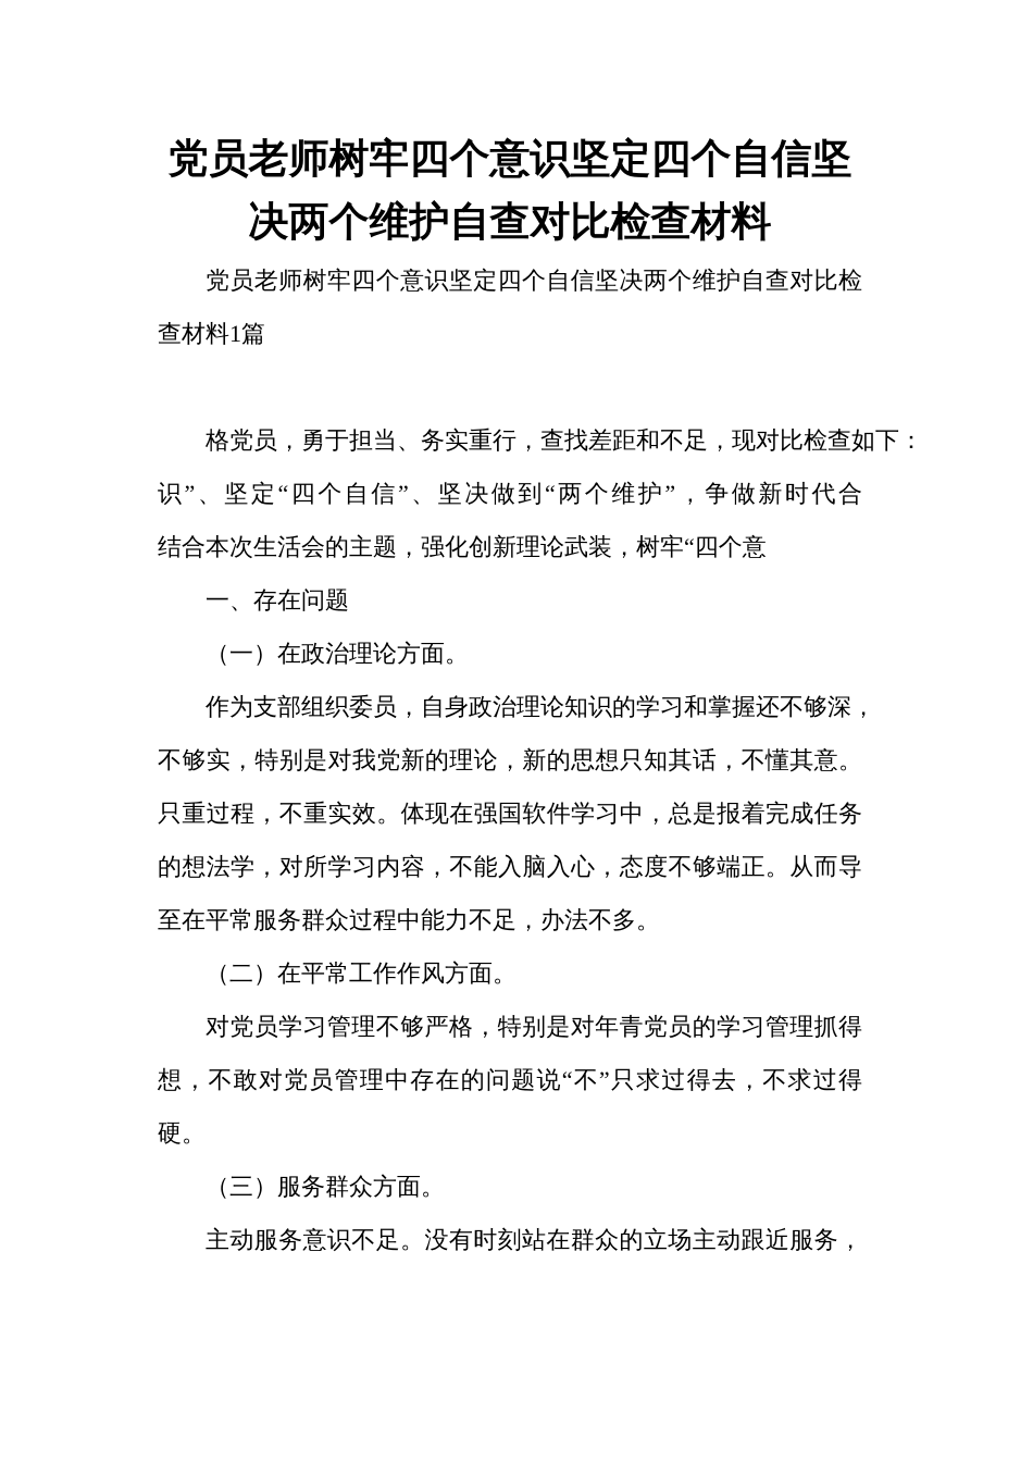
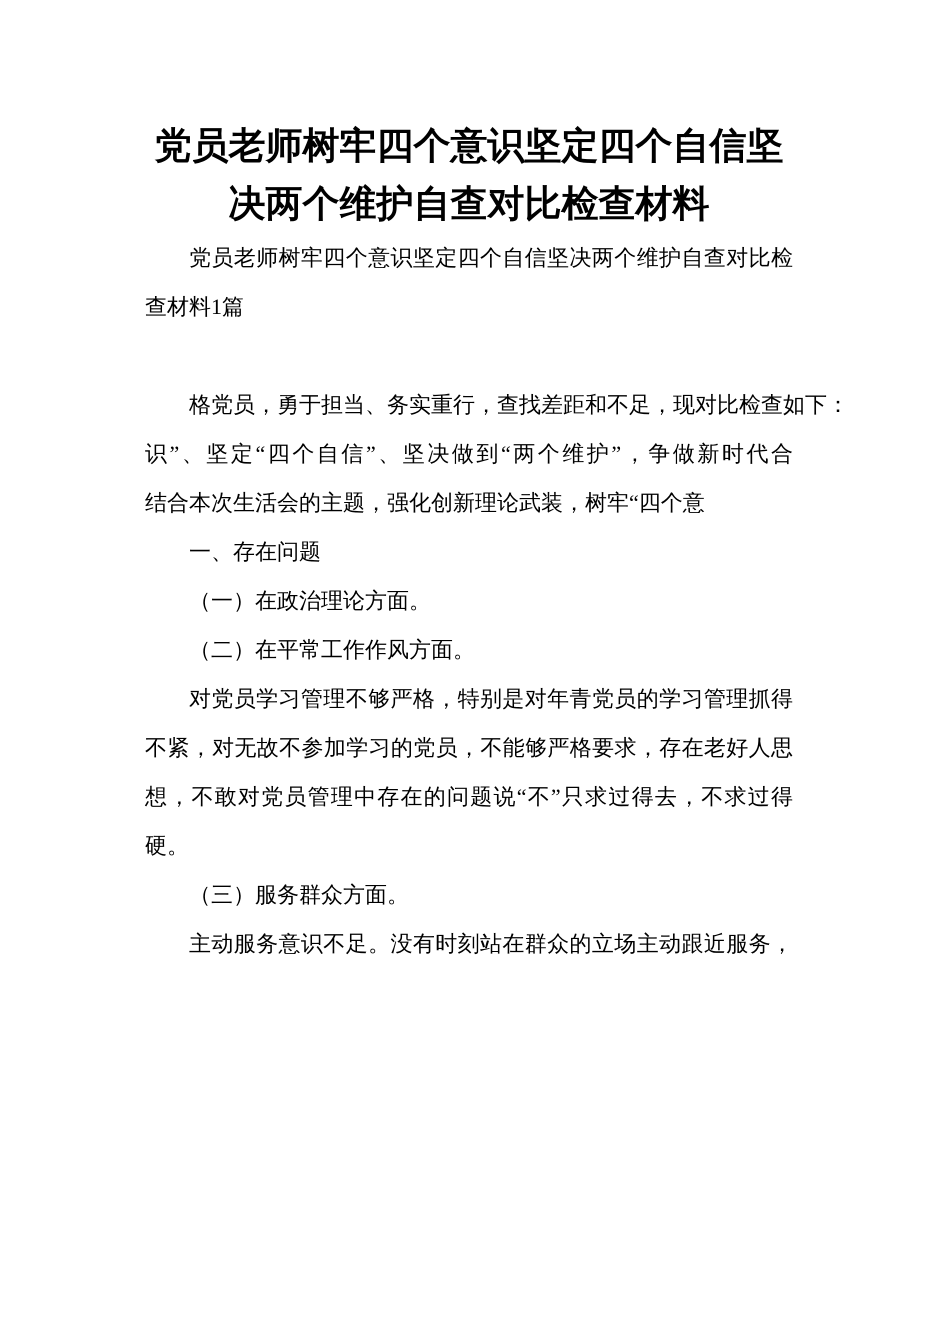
  党员老师树牢四个意识坚定四个自信坚
  决两个维护自查对比检查材料
  党员老师树牢四个意识坚定四个自信坚决两个维护自查对比检
  查材料1篇
  格党员，勇于担当、务实重行，查找差距和不足，现对比检查如下：
  识”、坚定“四个自信”、坚决做到“两个维护”，争做新时代合
  结合本次生活会的主题，强化创新理论武装，树牢“四个意
  一、存在问题
  （一）在政治理论方面。
- 作为支部组织委员，自身政治理论知识的学习和掌握还不够深，
- 不够实，特别是对我党新的理论，新的思想只知其话，不懂其意。
- 只重过程，不重实效。体现在强国软件学习中，总是报着完成任务
- 的想法学，对所学习内容，不能入脑入心，态度不够端正。从而导
- 至在平常服务群众过程中能力不足，办法不多。
  （二）在平常工作作风方面。
  对党员学习管理不够严格，特别是对年青党员的学习管理抓得
+ 不紧，对无故不参加学习的党员，不能够严格要求，存在老好人思
  想，不敢对党员管理中存在的问题说“不”只求过得去，不求过得
  硬。
  （三）服务群众方面。
  主动服务意识不足。没有时刻站在群众的立场主动跟近服务，
